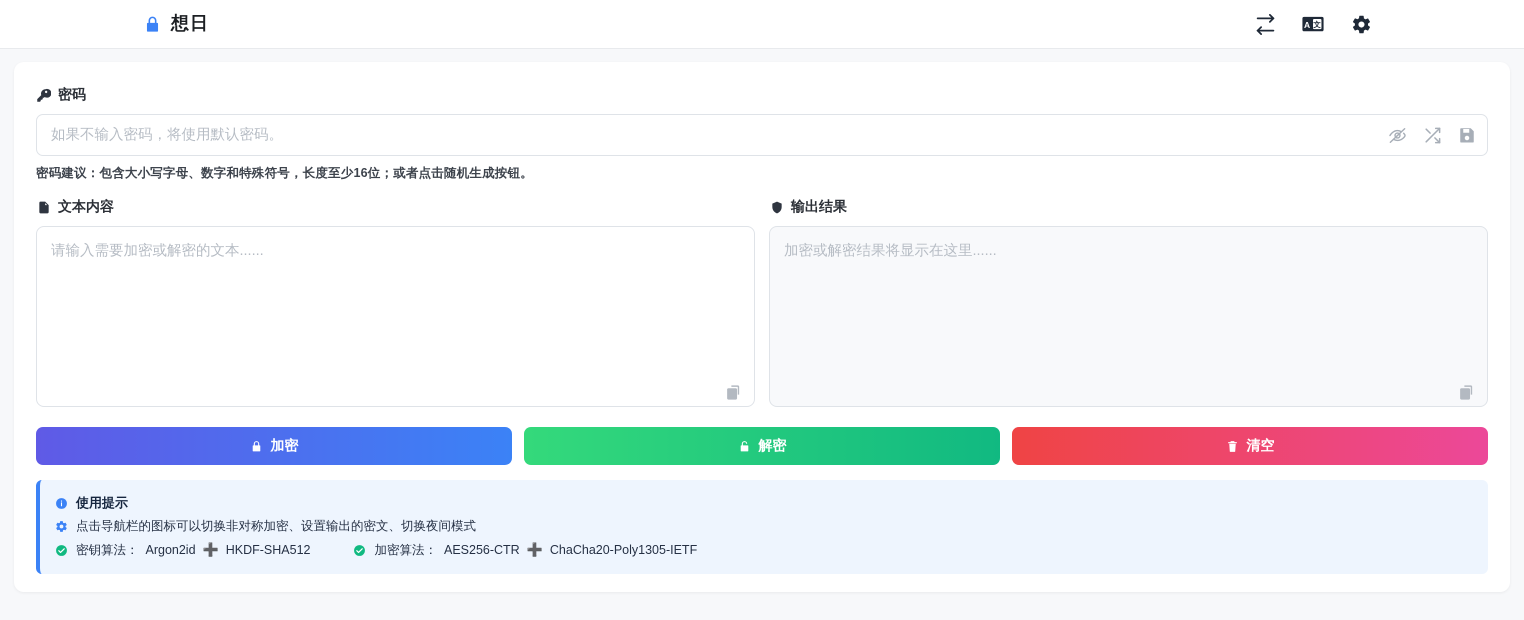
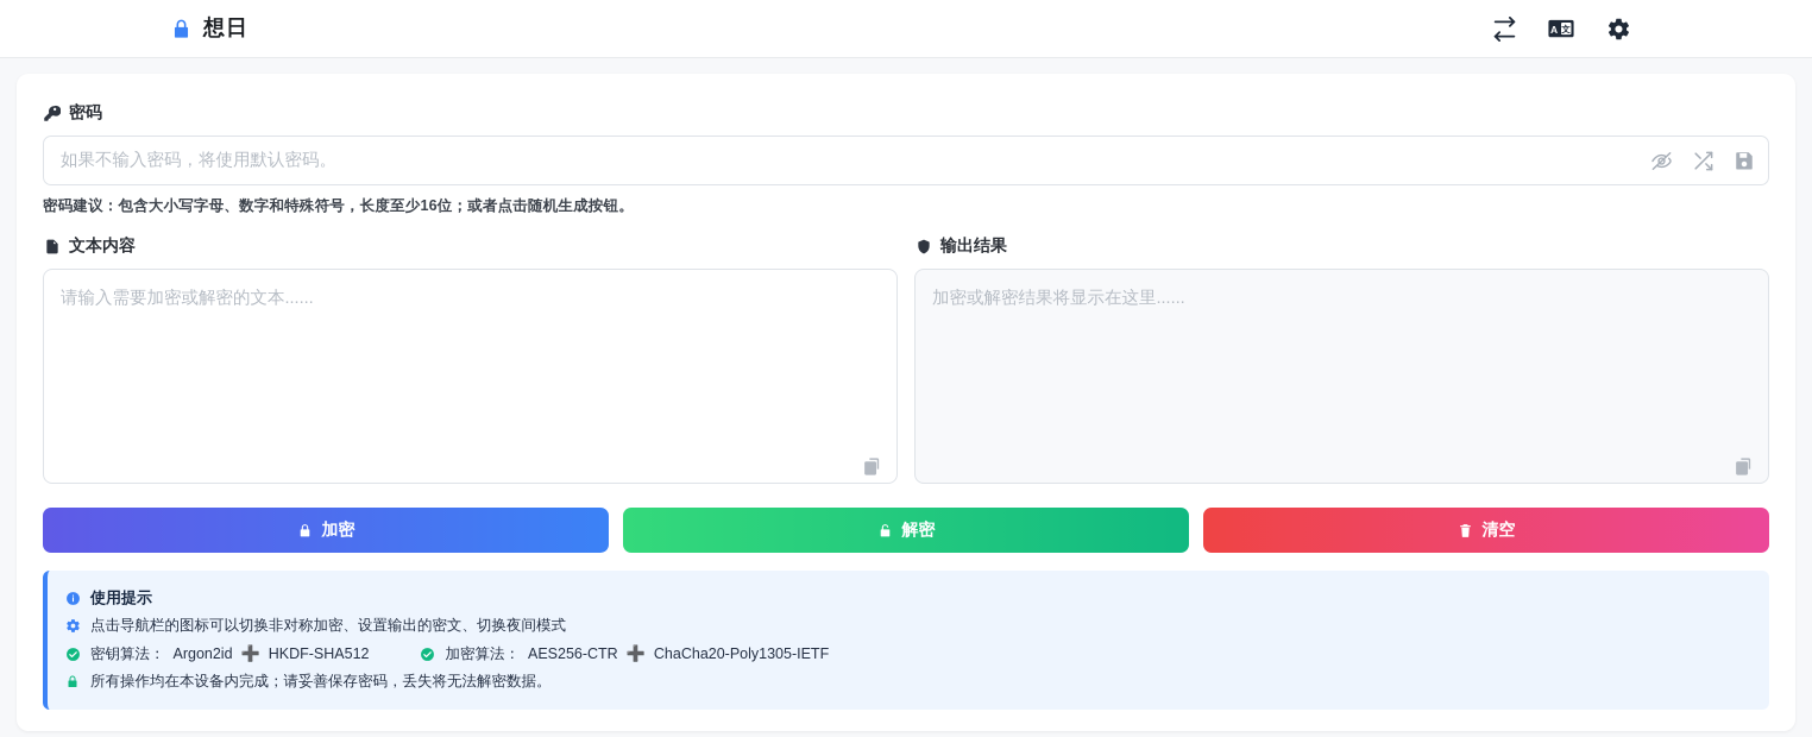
  想日
  A
  文
  密码
  如果不输入密码，将使用默认密码。
  密码建议：包含大小写字母、数字和特殊符号，长度至少16位；或者点击随机生成按钮。
  文本内容
  请输入需要加密或解密的文本......
  输出结果
  加密或解密结果将显示在这里......
  加密
  解密
  清空
  使用提示
  点击导航栏的图标可以切换非对称加密、设置输出的密文、切换夜间模式
  密钥算法：
  Argon2id
  ➕
  HKDF-SHA512
  加密算法：
  AES256-CTR
  ➕
  ChaCha20-Poly1305-IETF
+ 所有操作均在本设备内完成；请妥善保存密码，丢失将无法解密数据。
